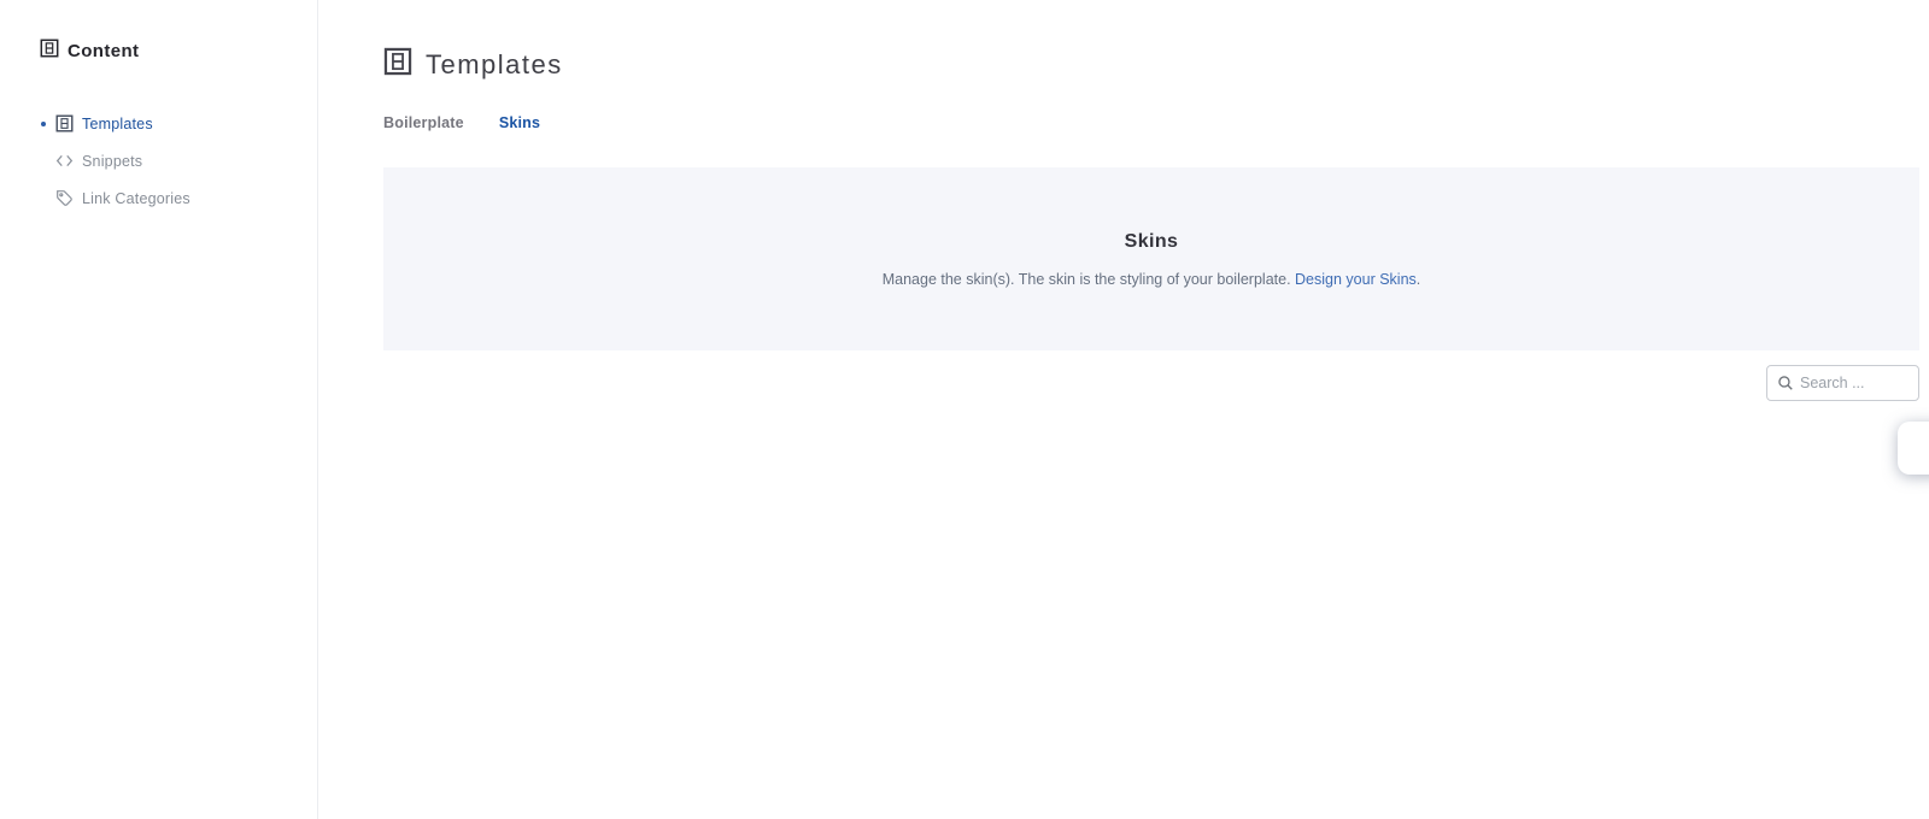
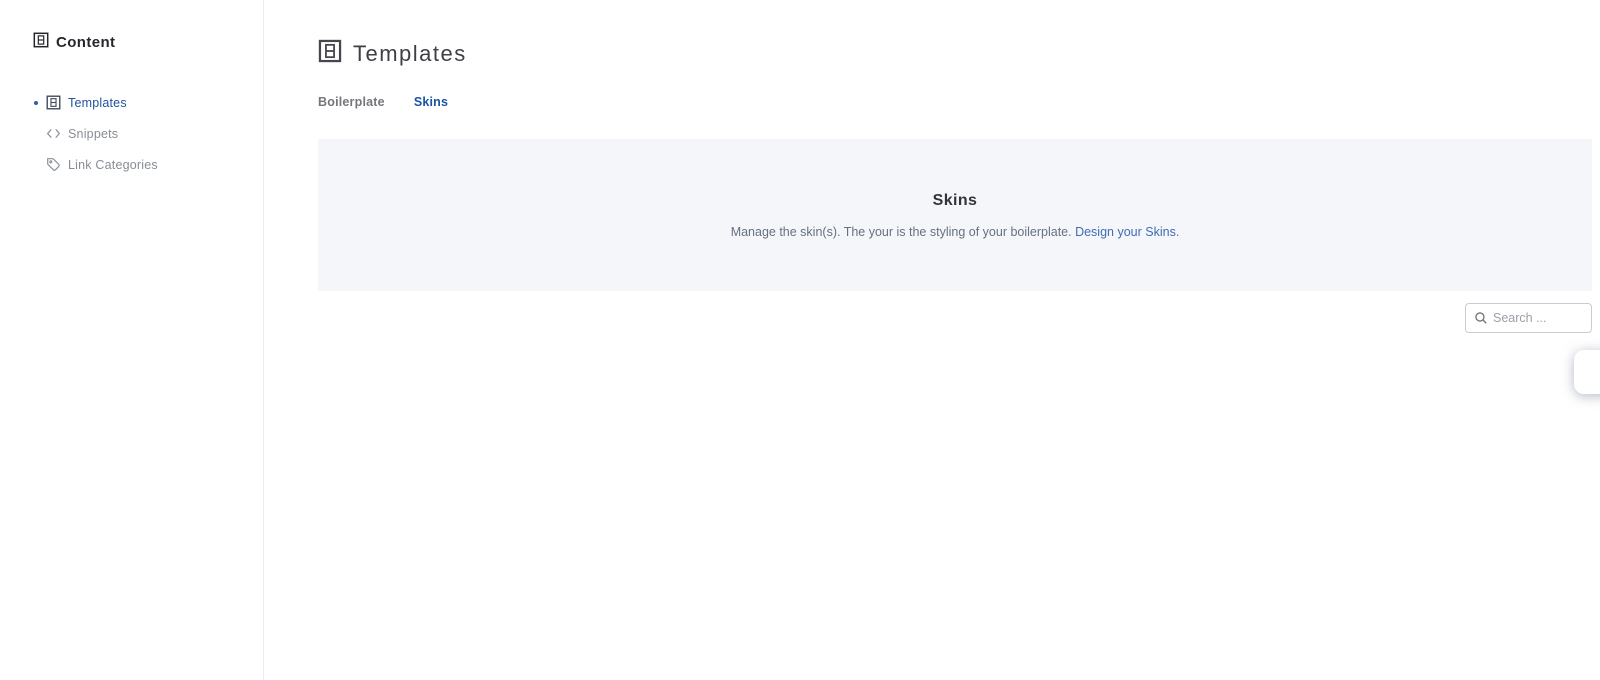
  Content
  Templates
  Snippets
  Link Categories
  Templates
  Boilerplate
  Skins
  Skins
- Manage the skin(s). The skin is the styling of your boilerplate. Design your Skins.
+ Manage the skin(s). The your is the styling of your boilerplate. Design your Skins.
  Search ...
